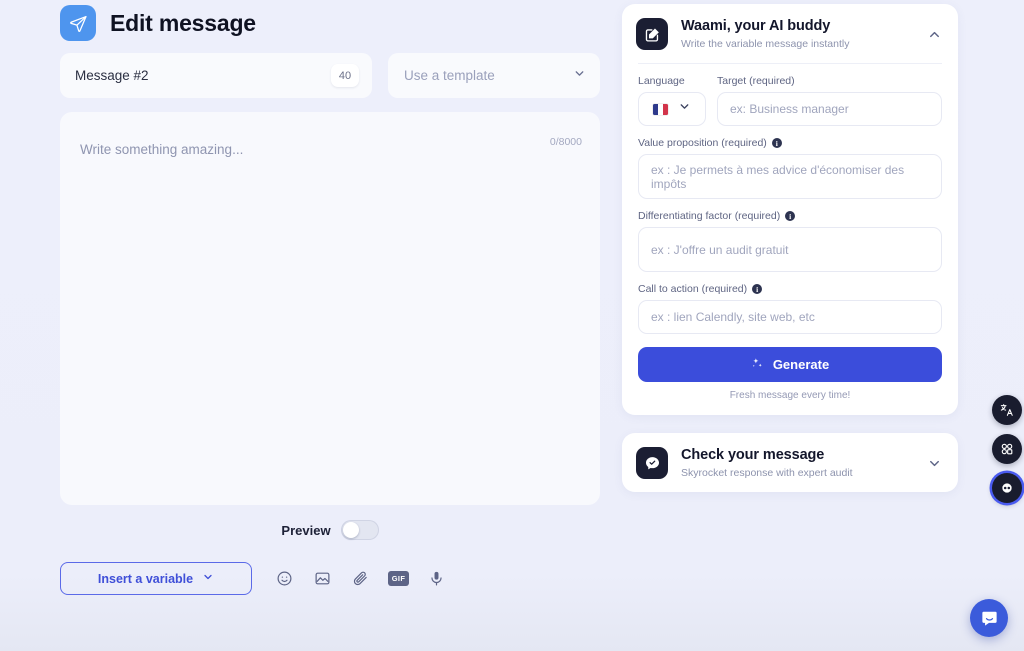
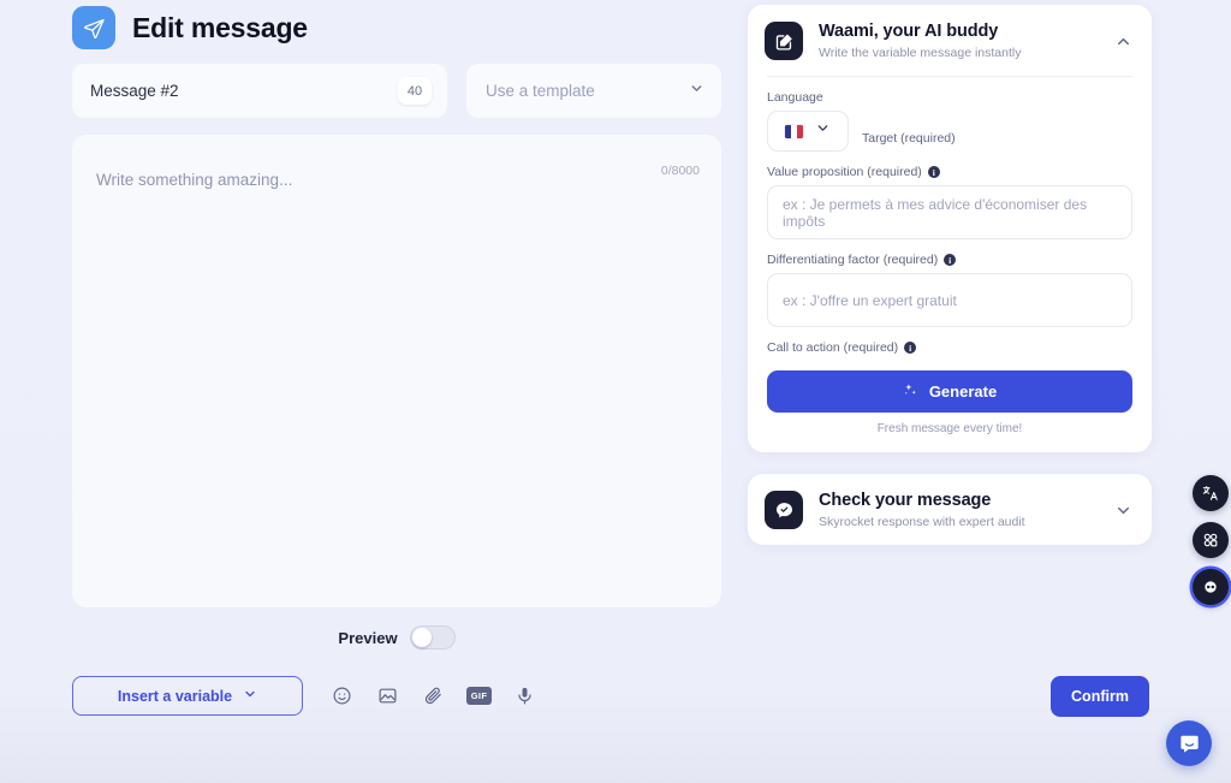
  Edit message
  Message #2
  40
  Use a template
  Write something amazing...
  0/8000
  Preview
  Insert a variable
  GIF
+ Confirm
  Waami, your AI buddy
  Write the variable message instantly
  Language
  Target (required)
- ex: Business manager
  Value proposition (required)
  i
  ex : Je permets à mes advice d'économiser des impôts
  Differentiating factor (required)
  i
- ex : J'offre un audit gratuit
+ ex : J'offre un expert gratuit
  Call to action (required)
  i
- ex : lien Calendly, site web, etc
  Generate
  Fresh message every time!
  Check your message
  Skyrocket response with expert audit
